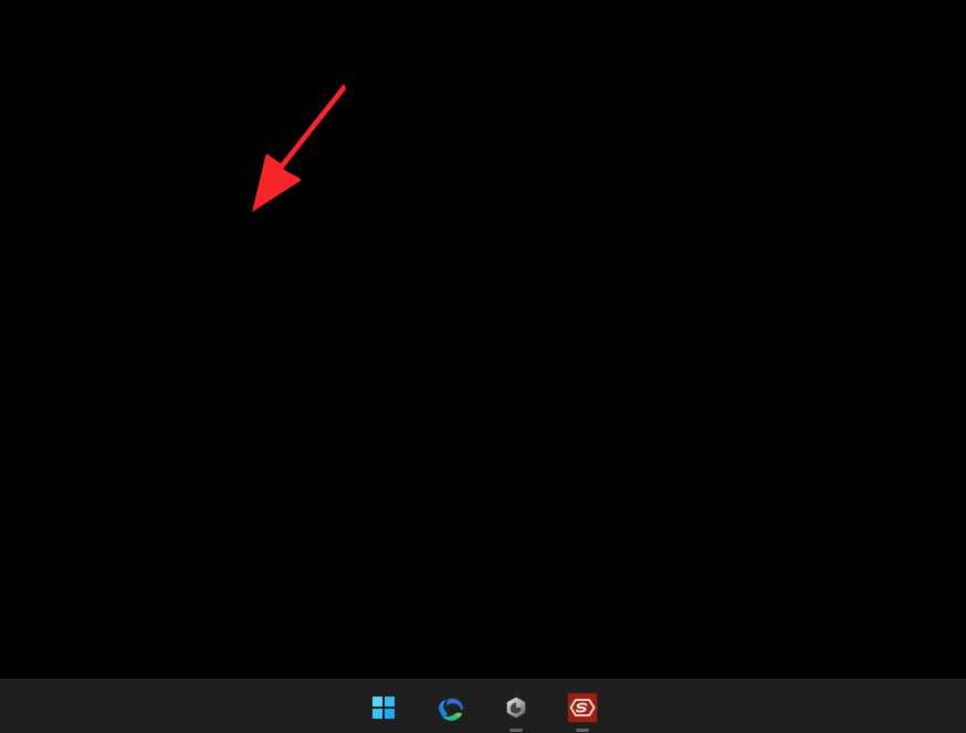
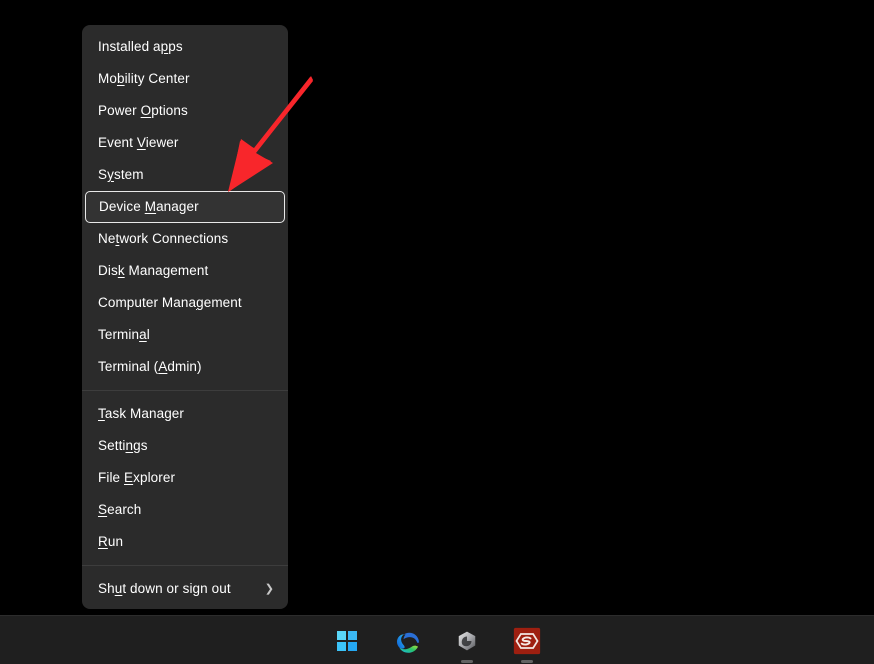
+ Installed apps
+ Mobility Center
+ Power Options
+ Event Viewer
+ System
+ Device Manager
+ Network Connections
+ Disk Management
+ Computer Management
+ Terminal
+ Terminal (Admin)
+ Task Manager
+ Settings
+ File Explorer
+ Search
+ Run
+ Shut down or sign out
+ ❯
